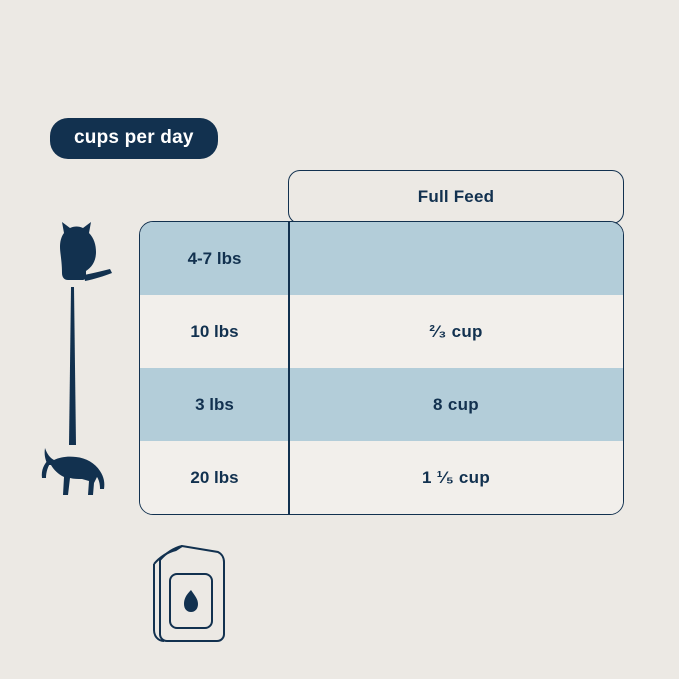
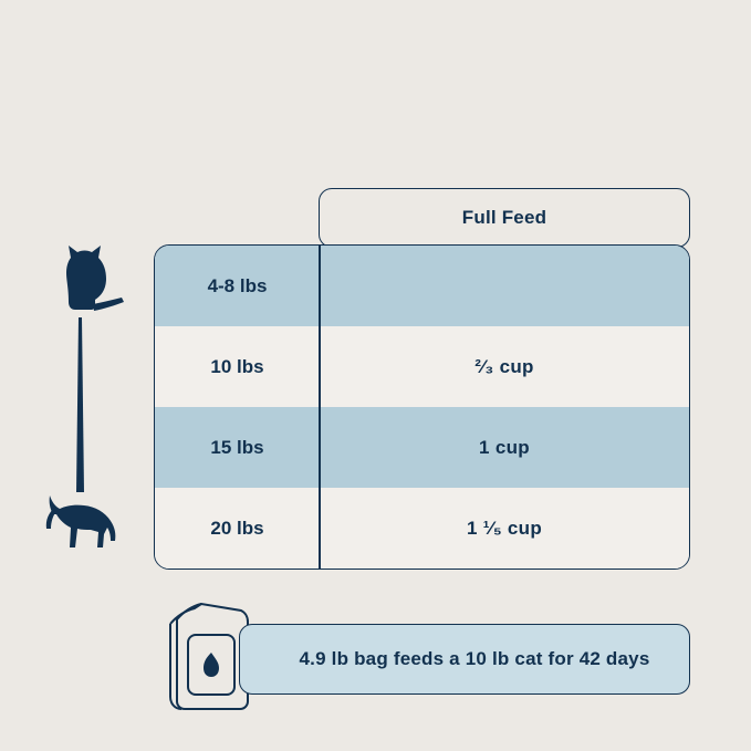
- cups per day
  Full Feed
- 4-7 lbs
+ 4-8 lbs
  10 lbs
  ²⁄₃ cup
- 3 lbs
+ 15 lbs
- 8 cup
+ 1 cup
  20 lbs
  1 ¹⁄₅ cup
+ 4.9 lb bag feeds a 10 lb cat for 42 days
